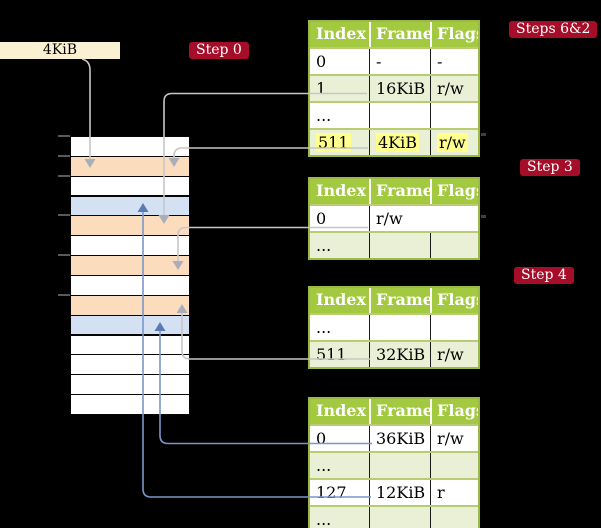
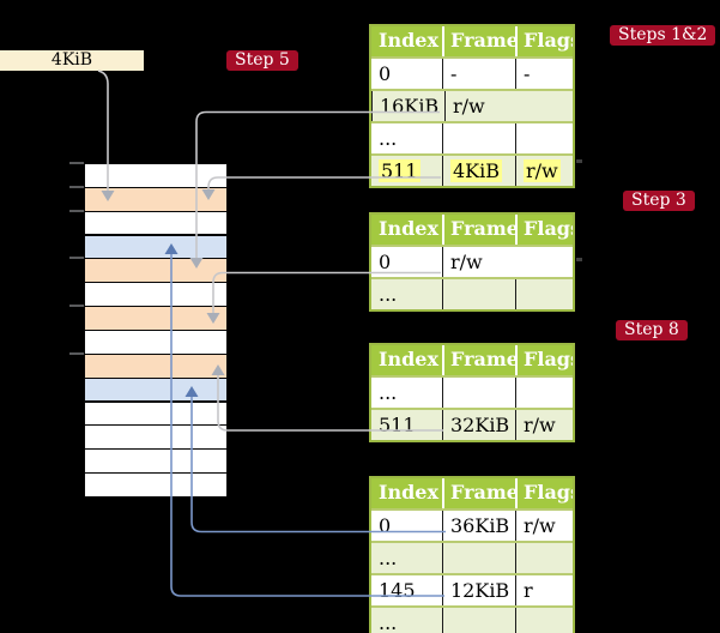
  4KiB
- Step 0
+ Step 5
- Steps 6&2
+ Steps 1&2
  Step 3
- Step 4
+ Step 8
  Index
  Frame
  Flag
  0
  -
  -
- 1
  16KiB
  r/w
  ...
  511
  4KiB
  r/w
  Index
  Frame
  Flag
  0
  r/w
  ...
  Index
  Frame
  Flag
  ...
  511
  32KiB
  r/w
  Index
  Frame
  Flag
  0
  36KiB
  r/w
  ...
- 127
+ 145
  12KiB
  r
  ...
